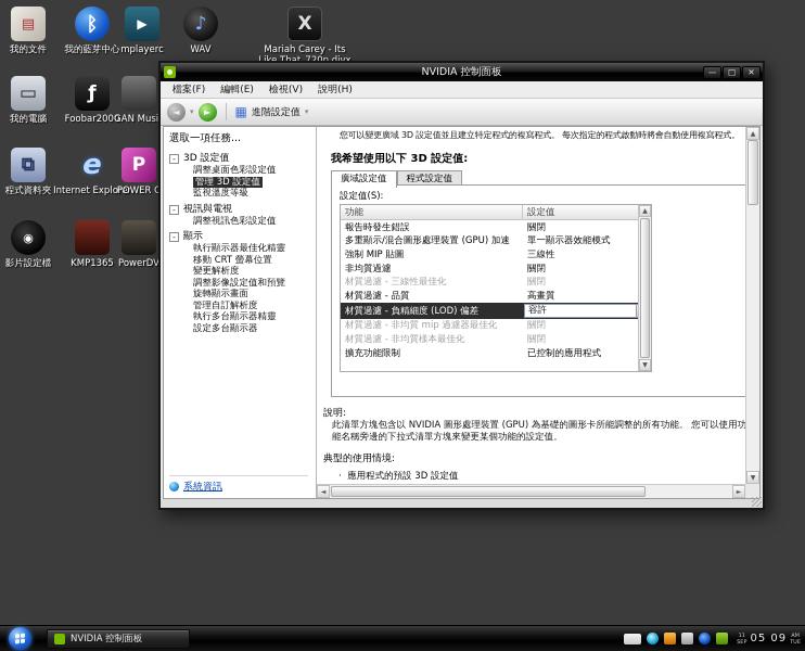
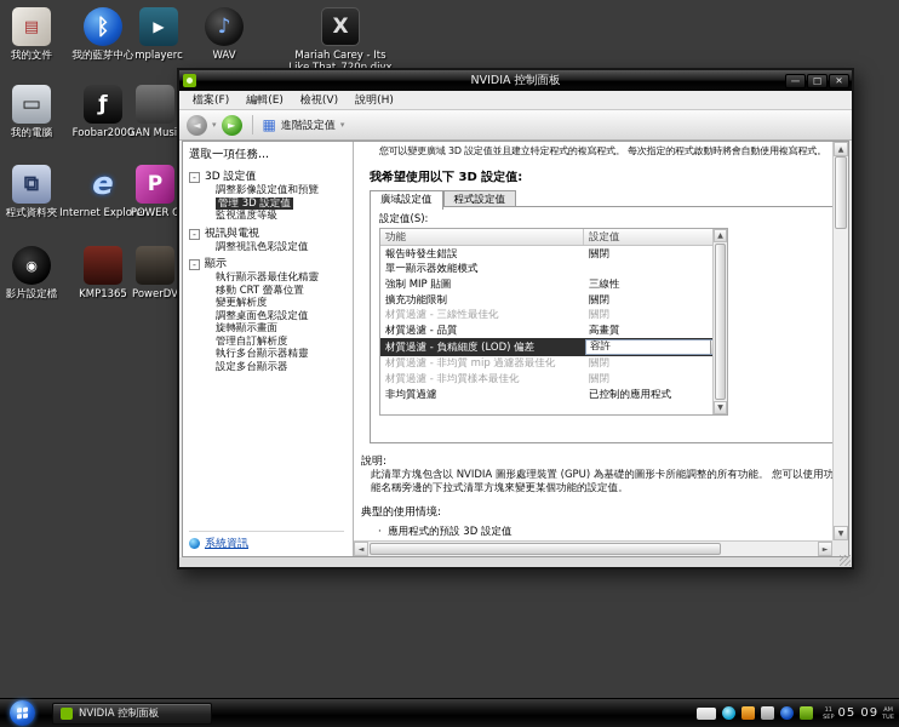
  ▤
  我的文件
  ᛒ
  我的藍芽中心
  ▶
  mplayerc
  ♪
  WAV
  X
  ▭
  我的電腦
  ƒ
  Foobar2000
  GAN Musi
  ⧉
  程式資料夾
  e
  Internet Explorer
  P
  POWER
  ◉
  影片設定檔
  KMP1365
  PowerDV
  NVIDIA 控制面板
  —
  □
  ✕
  檔案(F)
  編輯(E)
  檢視(V)
  說明(H)
  ◄
  ▾
  ►
  ▦
  進階設定值
  ▾
  選取一項任務...
  -
  3D 設定值
- 調整桌面色彩設定值
+ 調整影像設定值和預覽
  管理 3D 設定值
  監視溫度等級
  -
  視訊與電視
  調整視訊色彩設定值
  -
  顯示
  執行顯示器最佳化精靈
  移動 CRT 螢幕位置
  變更解析度
- 調整影像設定值和預覽
+ 調整桌面色彩設定值
  旋轉顯示畫面
  管理自訂解析度
  執行多台顯示器精靈
  設定多台顯示器
  系統資訊
  您可以變更廣域 3D 設定值並且建立特定程式的複寫程式。 每次指定的程式啟動時將會自動使用複寫程式。
  我希望使用以下 3D 設定值:
  廣域設定值
  程式設定值
  設定值(S):
  功能
  設定值
  報告時發生錯誤
  關閉
- 多重顯示/混合圖形處理裝置 (GPU) 加速
  單一顯示器效能模式
  強制 MIP 貼圖
  三線性
- 非均質過濾
+ 擴充功能限制
  關閉
  材質過濾 - 三線性最佳化
  關閉
  材質過濾 - 品質
  高畫質
  材質過濾 - 負精細度 (LOD) 偏差
  容許
  材質過濾 - 非均質 mip 過濾器最佳化
  關閉
  材質過濾 - 非均質樣本最佳化
  關閉
- 擴充功能限制
+ 非均質過濾
  已控制的應用程式
  說明:
  此清單方塊包含以 NVIDIA 圖形處理裝置 (GPU) 為基礎的圖形卡所能調整的所有功能。 您可以使用功能名稱旁邊的下拉式清單方塊來變更某個功能的設定值。
  典型的使用情境:
  · 應用程式的預設 3D 設定值
  NVIDIA 控制面板
  05 09
